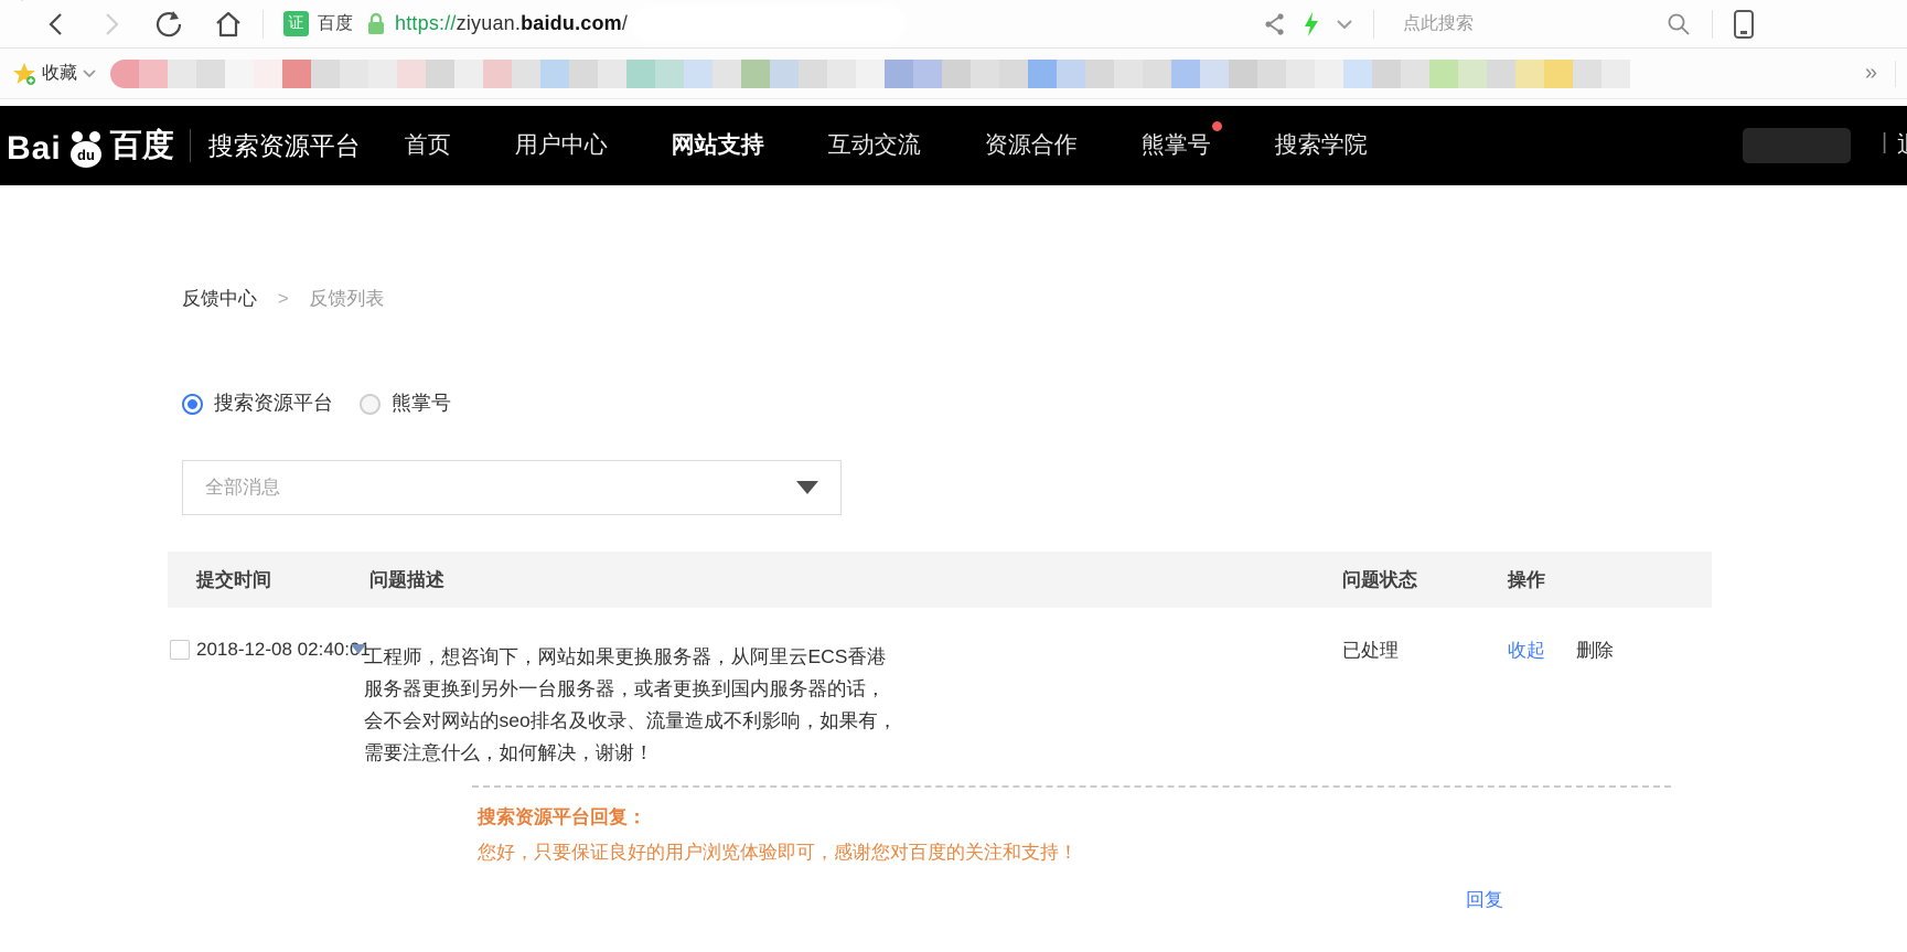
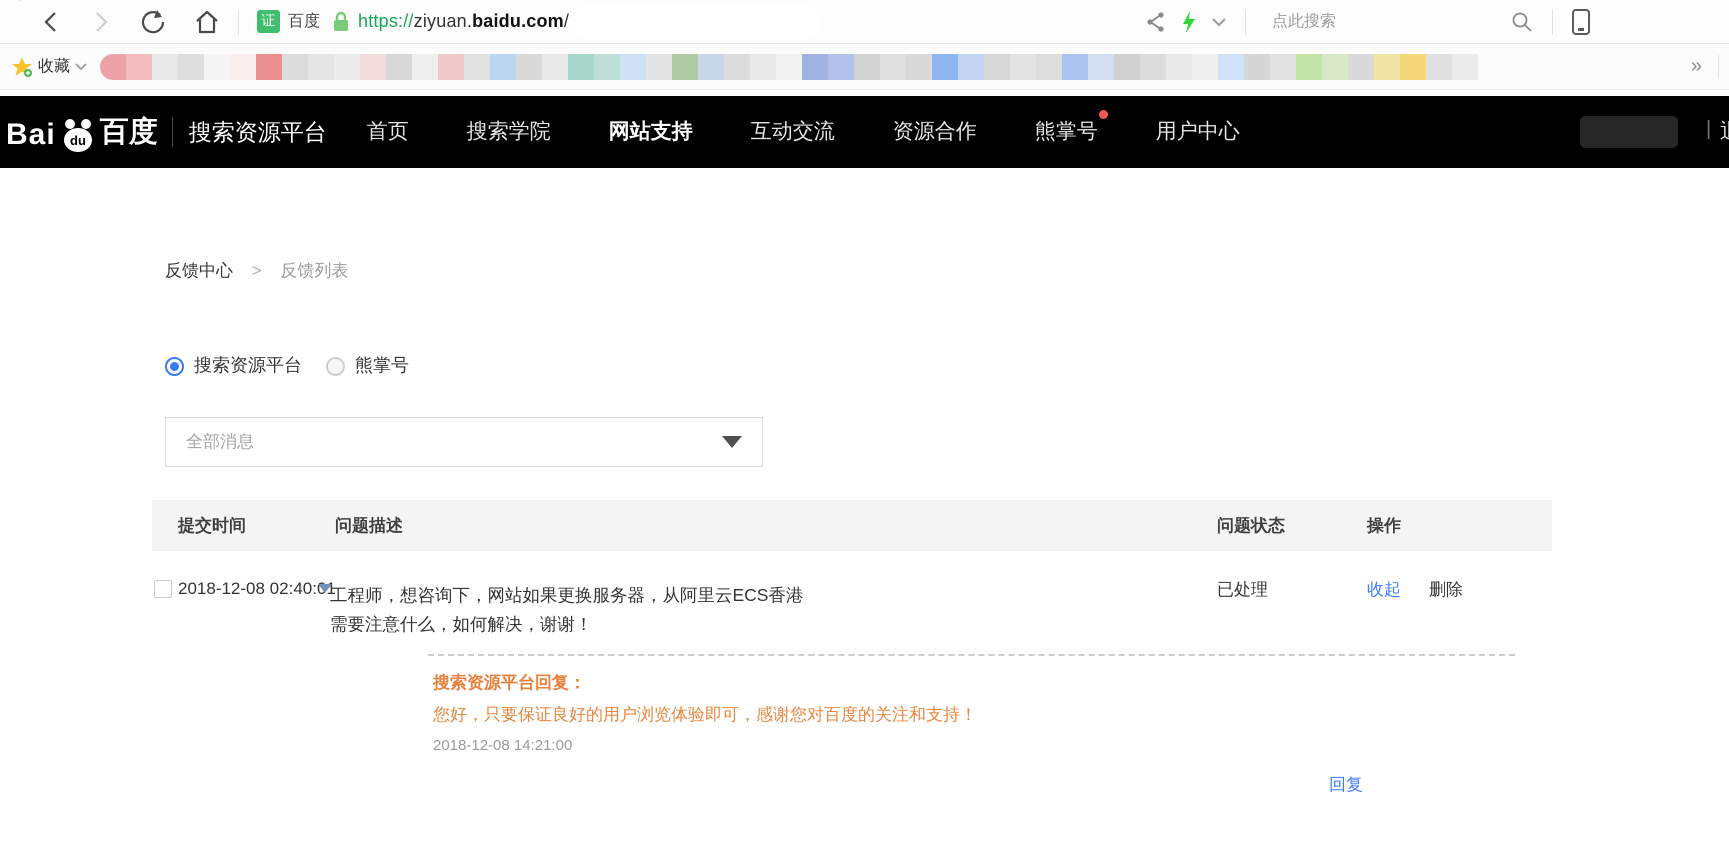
  证
  百度
  https://ziyuan.baidu.com/
  点此搜索
  收藏
  »
  Bai
  du
  百度
  搜索资源平台
  首页
- 用户中心
+ 搜索学院
  网站支持
  互动交流
  资源合作
  熊掌号
- 搜索学院
+ 用户中心
  |
  反馈中心 > 反馈列表
  搜索资源平台
  熊掌号
  全部消息
  提交时间
  问题描述
  问题状态
  操作
  2018-12-08 02:40:01
  工程师，想咨询下，网站如果更换服务器，从阿里云ECS香港
- 服务器更换到另外一台服务器，或者更换到国内服务器的话，
- 会不会对网站的seo排名及收录、流量造成不利影响，如果有，
  需要注意什么，如何解决，谢谢！
  已处理
  收起
  删除
  搜索资源平台回复：
  您好，只要保证良好的用户浏览体验即可，感谢您对百度的关注和支持！
+ 2018-12-08 14:21:00
  回复
